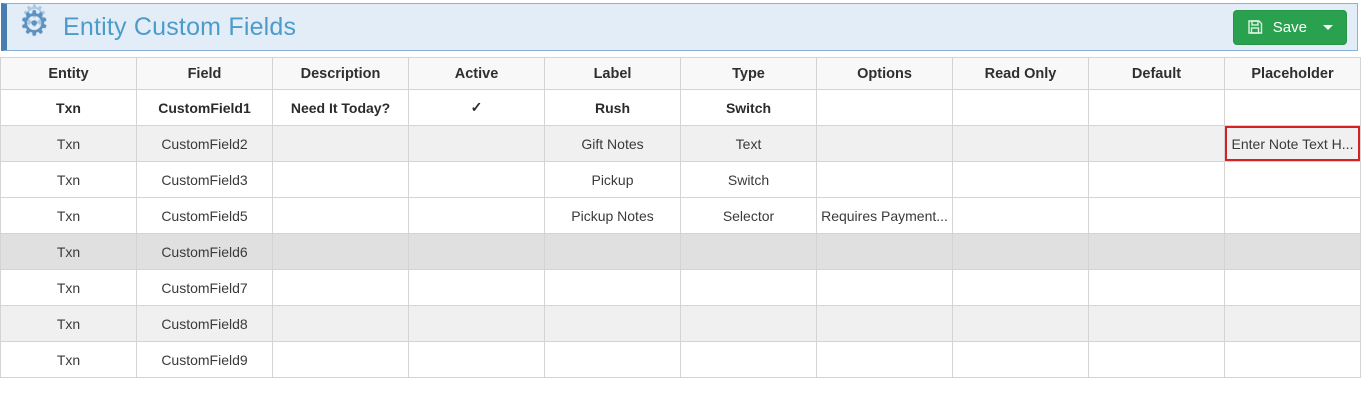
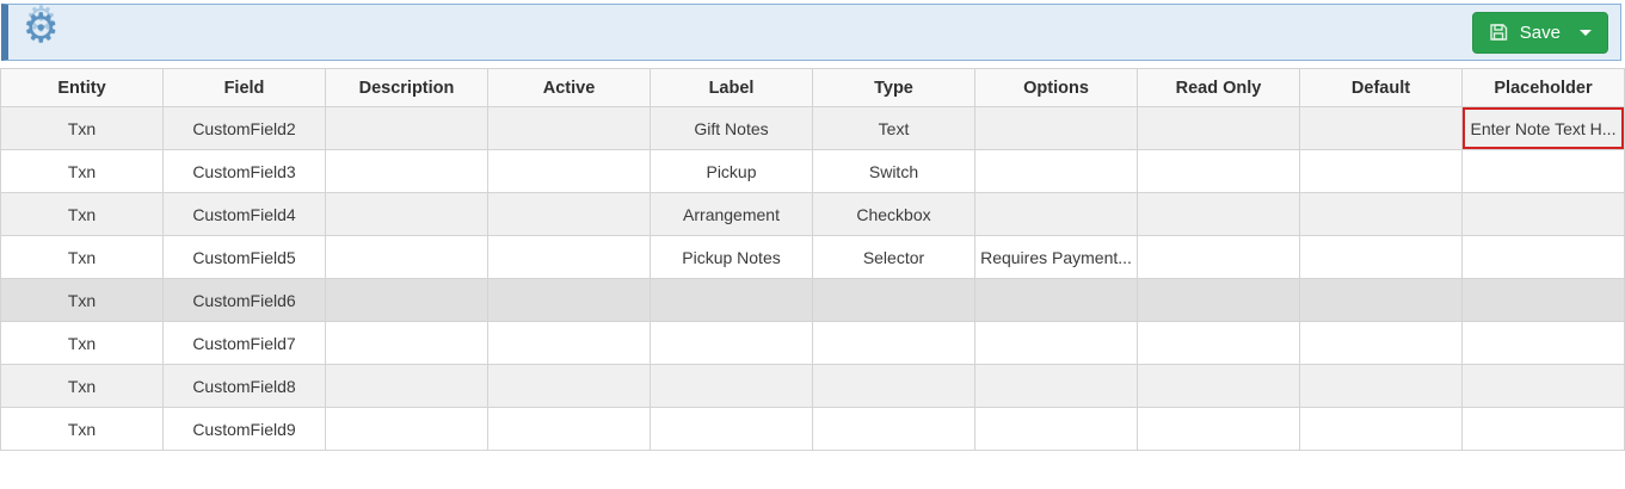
  ⚙
  ⚙
- Entity Custom Fields
  Save
  Entity	Field	Description	Active	Label	Type	Options	Read Only	Default	Placeholder
- Txn	CustomField1	Need It Today?	✓	Rush	Switch
  Txn	CustomField2			Gift Notes	Text				Enter Note Text H...
  Txn	CustomField3			Pickup	Switch
+ Txn	CustomField4			Arrangement	Checkbox
  Txn	CustomField5			Pickup Notes	Selector	Requires Payment...
  Txn	CustomField6
  Txn	CustomField7
  Txn	CustomField8
  Txn	CustomField9
